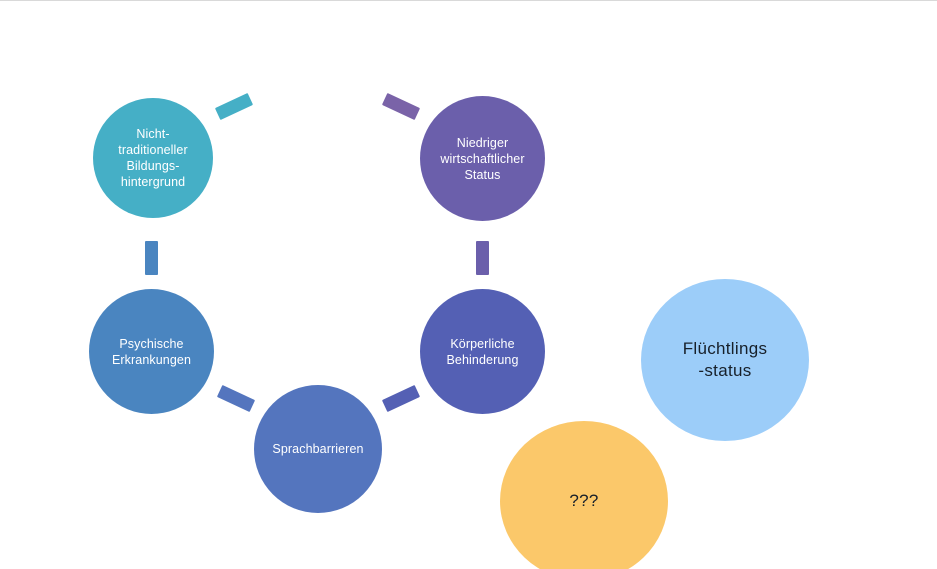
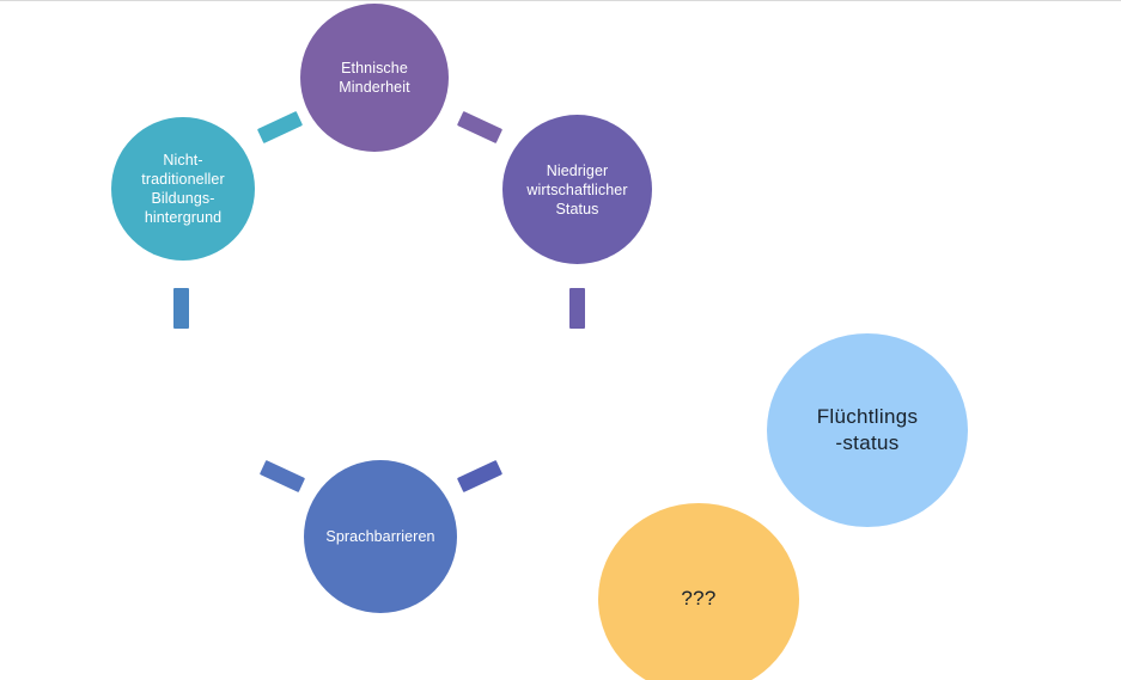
+ Ethnische
+ Minderheit
  Niedriger
  wirtschaftlicher
  Status
- Körperliche
- Behinderung
  Sprachbarrieren
- Psychische
- Erkrankungen
  Nicht-
  traditioneller
  Bildungs-
  hintergrund
  Flüchtlings
  -status
  ???
